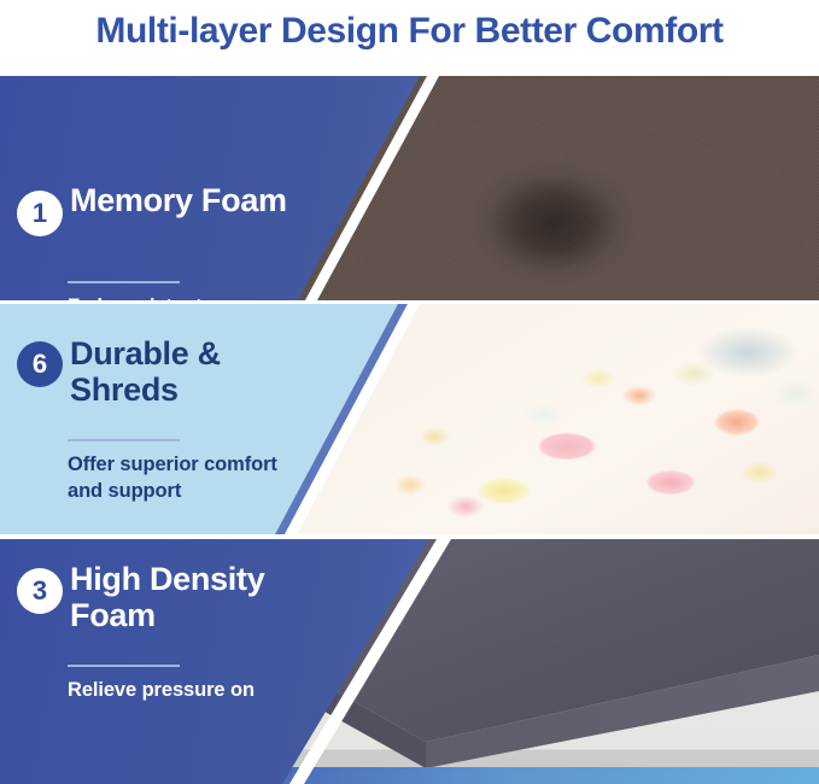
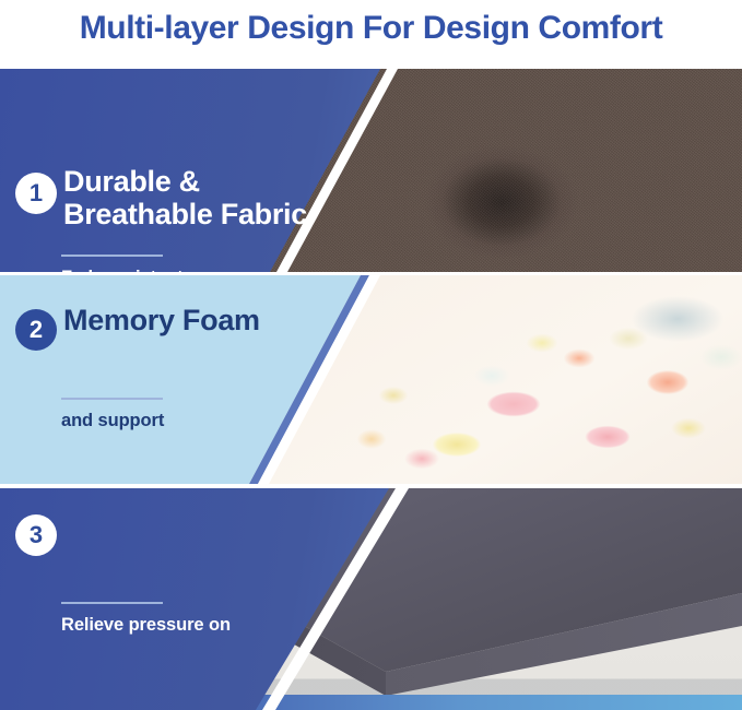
- Multi-layer Design For Better Comfort
+ Multi-layer Design For Design Comfort
  1
- Memory Foam
+ Durable &
+ Breathable Fabric
- 6
+ 2
- Durable &
+ Memory Foam
- Shreds
- Offer superior comfort
  and support
  3
- High Density
- Foam
  Relieve pressure on
